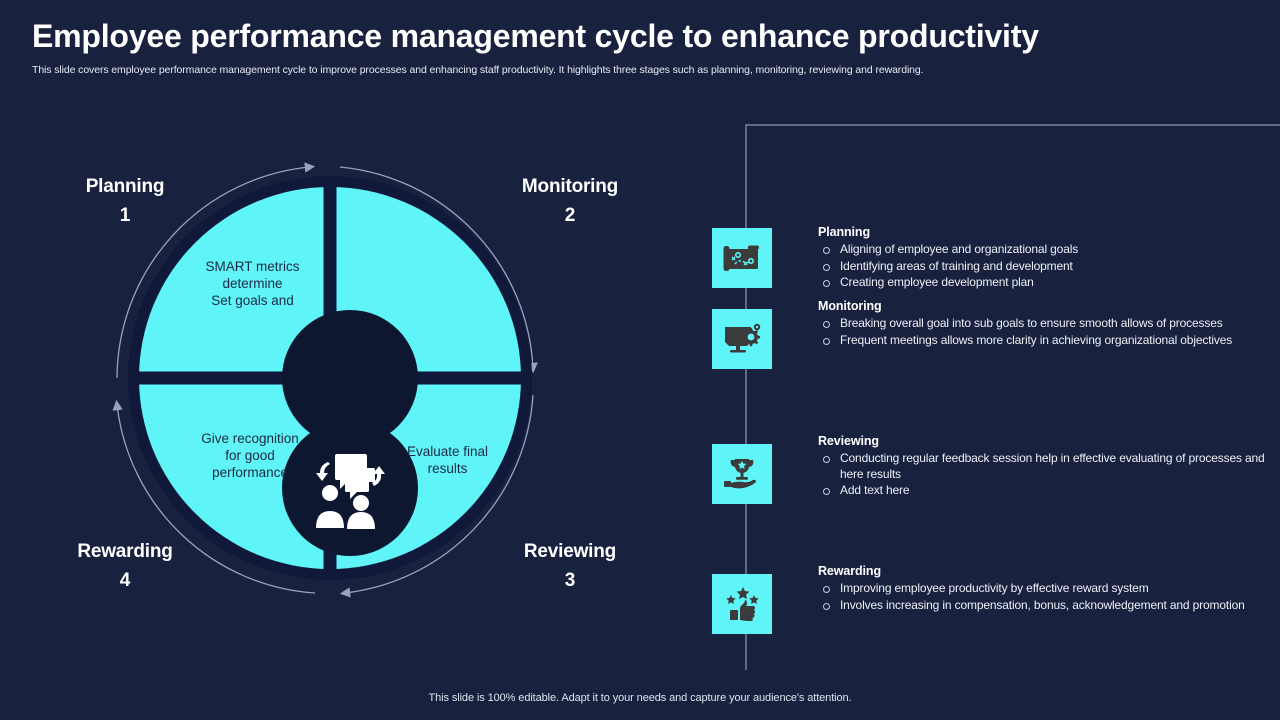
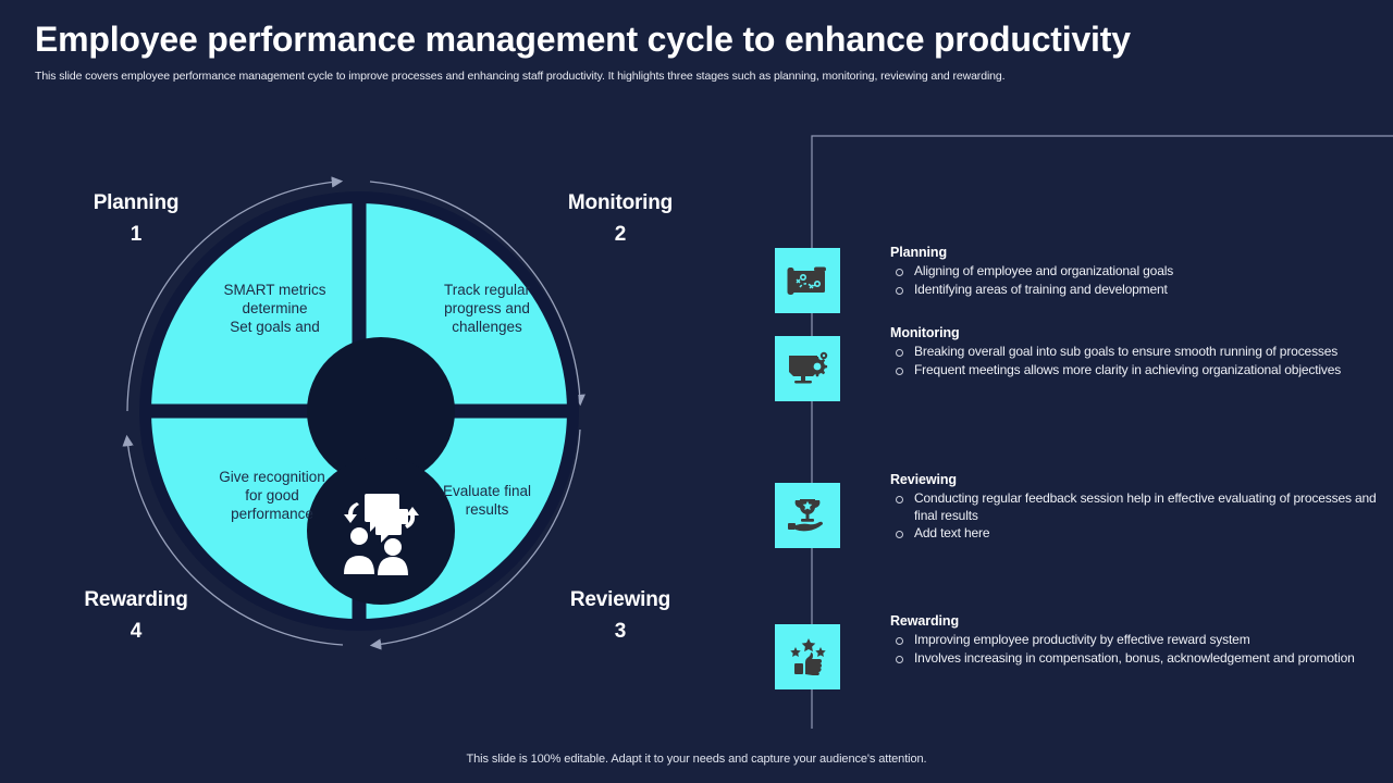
  Employee performance management cycle to enhance productivity
  This slide covers employee performance management cycle to improve processes and enhancing staff productivity. It highlights three stages such as planning, monitoring, reviewing and rewarding.
  SMART metrics
  determine
  Set goals and
+ Track regular
+ progress and
+ challenges
  Give recognition
  for good
  performance
  Evaluate final
  results
  Planning
  1
  Monitoring
  2
  Reviewing
  3
  Rewarding
  4
  Planning
  Aligning of employee and organizational goals
  Identifying areas of training and development
- Creating employee development plan
  Monitoring
- Breaking overall goal into sub goals to ensure smooth allows of processes
+ Breaking overall goal into sub goals to ensure smooth running of processes
  Frequent meetings allows more clarity in achieving organizational objectives
  Reviewing
- Conducting regular feedback session help in effective evaluating of processes and here results
+ Conducting regular feedback session help in effective evaluating of processes and final results
  Add text here
  Rewarding
  Improving employee productivity by effective reward system
  Involves increasing in compensation, bonus, acknowledgement and promotion
  This slide is 100% editable. Adapt it to your needs and capture your audience's attention.
